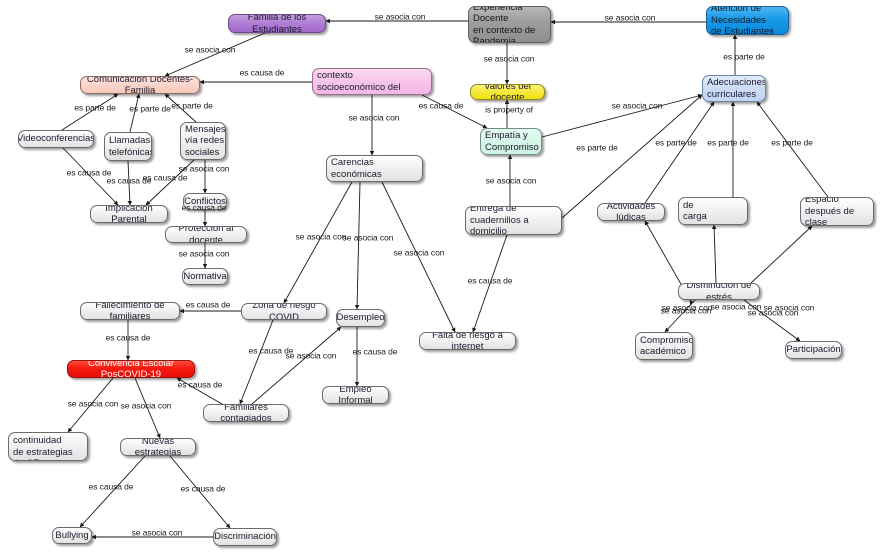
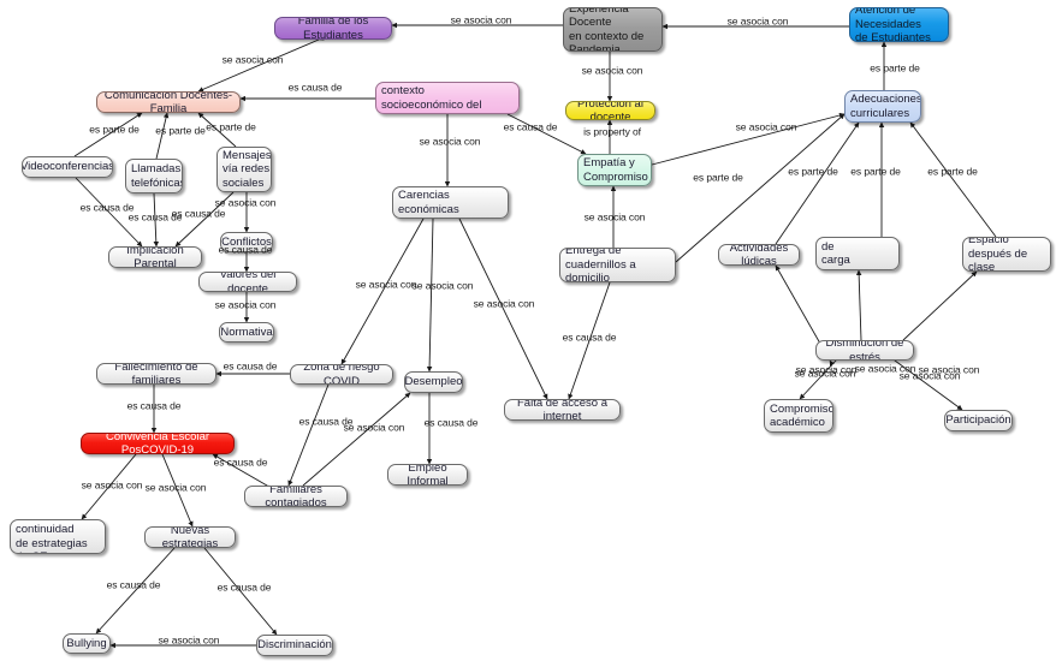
  Familia de los Estudiantes
  Experiencia Docente
  en contexto de
  Pandemia
  Atención de Necesidades
  de Estudiantes
  Comunicación Docentes-Familia
- Valores del docente
+ Protección al docente
  Adecuaciones
  curriculares
  Videoconferencias
  Llamadas
  telefónica
  Mensajes
  vía redes
  sociales
  Empatía y
  Compromiso
  Carencias económicas
  Actividades lúdicas
  Espacio después de
  clase
  Implicación Parental
  Conflictos
- Protección al docente
+ Valores del docente
  Entrega de cuadernillos a
  domicilio
  Normativa
  Disminución de estrés
  Fallecimiento de familiares
  Zona de riesgo COVID
  Desempleo
- Falta de riesgo a internet
+ Falta de acceso a internet
  Compromiso
  académico
  Participación
  Convivencia Escolar PosCOVID-19
  Empleo Informal
  Familiares contagiados
  de estrategias
  Nuevas estrategias
  Bullying
  Discriminación
  se asocia con
  se asocia con
  se asocia con
  se asocia con
  es parte de
  es causa de
  is property of
  es causa de
  es parte de
  es parte de
  es parte de
  se asocia con
  se asocia con
  es causa de
  es causa de
  es causa de
  se asocia con
  es causa de
  se asocia con
  se asocia con
  es parte de
  es parte de
  es parte de
  es parte de
  se asocia con
  se asocia con
  se asocia con
  es causa de
  es causa de
  es causa de
  es causa de
  se asocia con
  es causa de
  es causa de
  se asocia con
  se asocia con
  es causa de
  es causa de
  se asocia con
  se asocia con
  se asocia con
  se asocia con
  se asocia con
